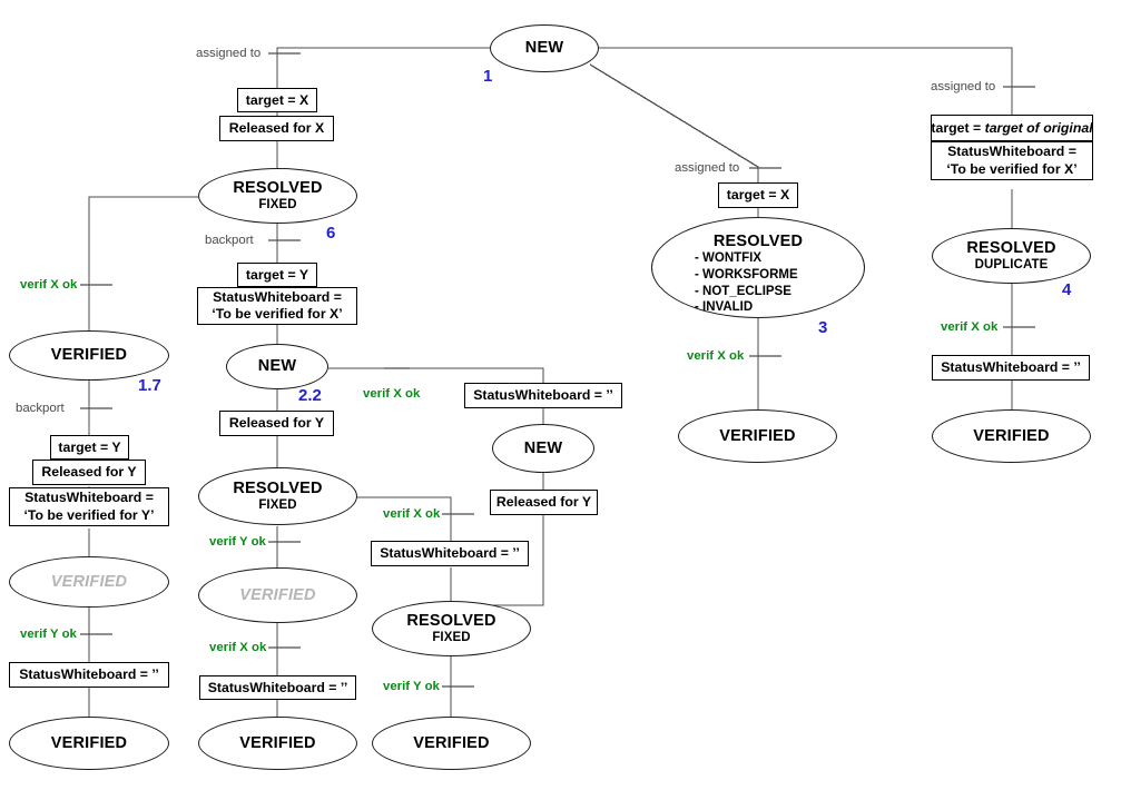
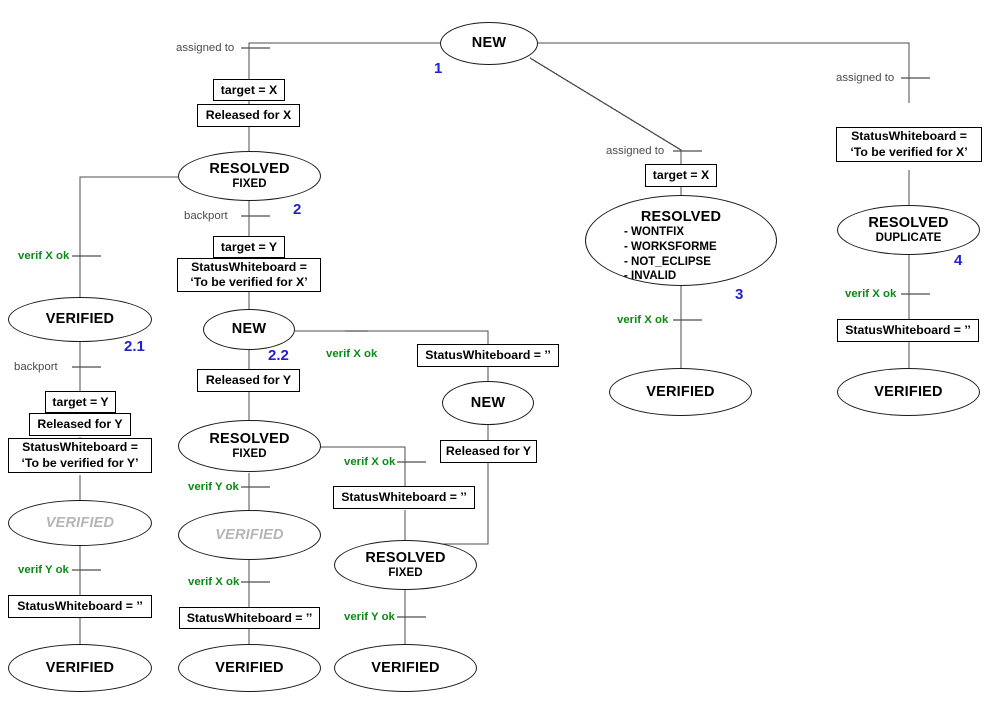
  NEW
  1
  assigned to
  target = X
  Released for X
  RESOLVED
  FIXED
- 6
+ 2
  backport
  target = Y
  StatusWhiteboard =
  ‘To be verified for X’
  NEW
  2.2
  Released for Y
  RESOLVED
  FIXED
  verif Y ok
  VERIFIED
  verif X ok
  StatusWhiteboard = ’’
  VERIFIED
  verif X ok
  VERIFIED
- 1.7
+ 2.1
  backport
  target = Y
  Released for Y
  StatusWhiteboard =
  ‘To be verified for Y’
  VERIFIED
  verif Y ok
  StatusWhiteboard = ’’
  VERIFIED
  verif X ok
  StatusWhiteboard = ’’
  NEW
  Released for Y
  verif X ok
  StatusWhiteboard = ’’
  RESOLVED
  FIXED
  verif Y ok
  VERIFIED
  assigned to
  target = X
  RESOLVED
  - WONTFIX
  - WORKSFORME
  - NOT_ECLIPSE
  - INVALID
  3
  verif X ok
  VERIFIED
  assigned to
- target = target of original
  StatusWhiteboard =
  ‘To be verified for X’
  RESOLVED
  DUPLICATE
  4
  verif X ok
  StatusWhiteboard = ’’
  VERIFIED
